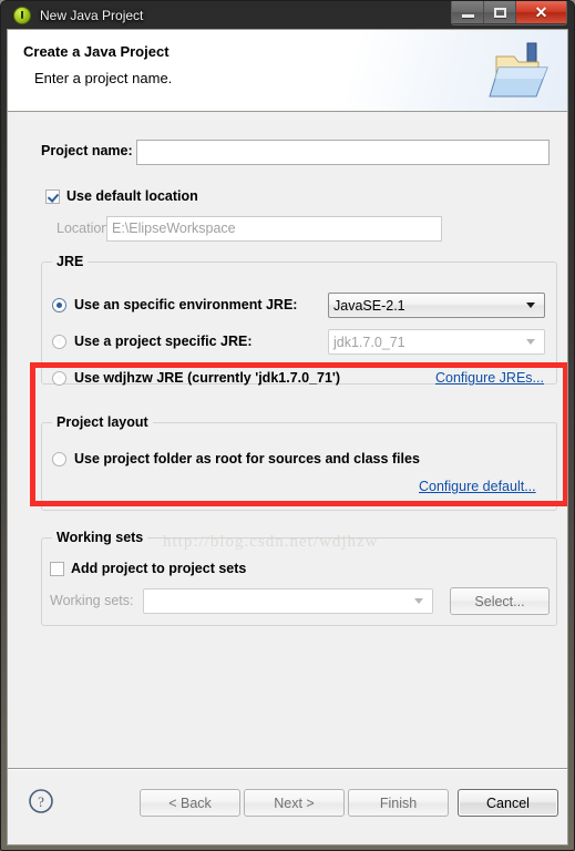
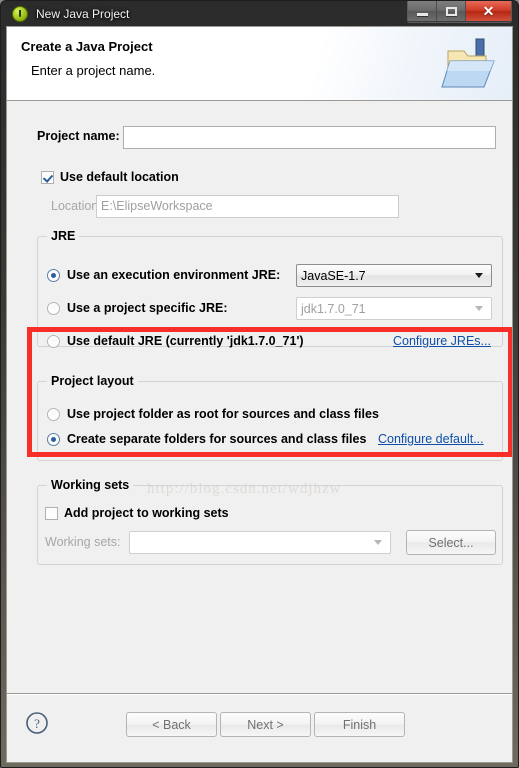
  New Java Project
  ✕
  Create a Java Project
  Enter a project name.
  Project name:
  Use default location
  Location
  E:\ElipseWorkspace
  JRE
- Use an specific environment JRE:
+ Use an execution environment JRE:
- JavaSE-2.1
+ JavaSE-1.7
  Use a project specific JRE:
  jdk1.7.0_71
- Use wdjhzw JRE (currently 'jdk1.7.0_71')
+ Use default JRE (currently 'jdk1.7.0_71')
  Configure JREs...
  Project layout
  http://blog.csdn.net/wdjhzw
  Use project folder as root for sources and class files
+ Create separate folders for sources and class files
  Configure default...
  Working sets
- Add project to project sets
+ Add project to working sets
  Working sets:
  Select...
  ?
  < Back
  Next >
  Finish
- Cancel
